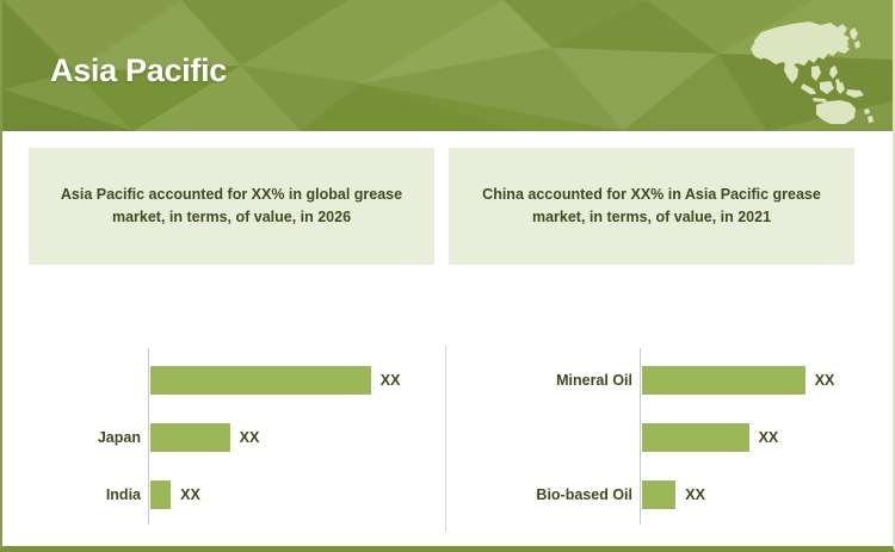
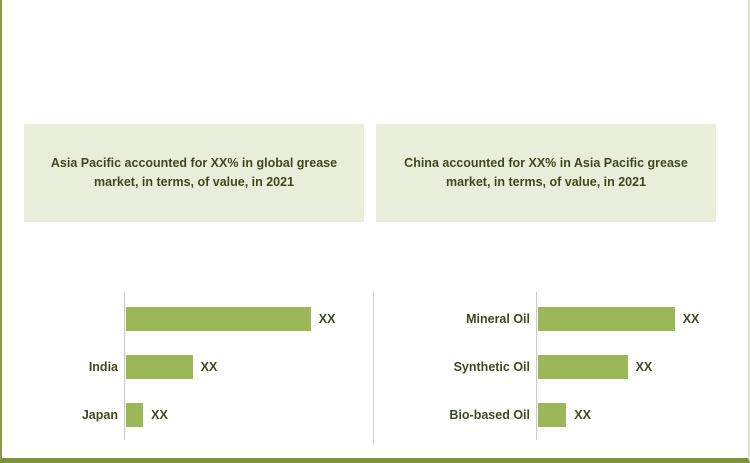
- Asia Pacific
- Asia Pacific accounted for XX% in global grease market, in terms, of value, in 2026
+ Asia Pacific accounted for XX% in global grease market, in terms, of value, in 2021
  China accounted for XX% in Asia Pacific grease market, in terms, of value, in 2021
  XX
- Japan
+ India
  XX
- India
+ Japan
  XX
  Mineral Oil
  XX
+ Synthetic Oil
  XX
  Bio-based Oil
  XX
